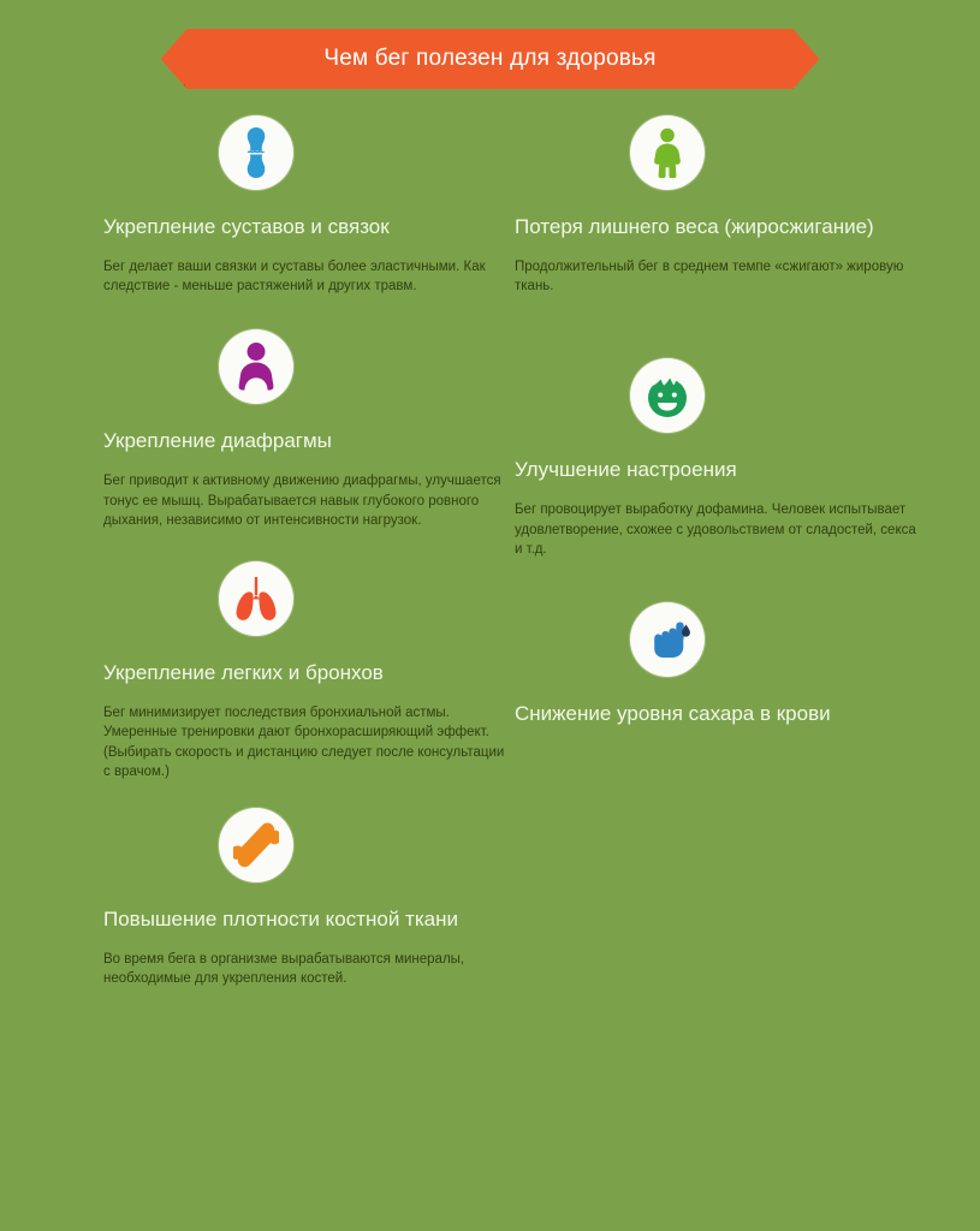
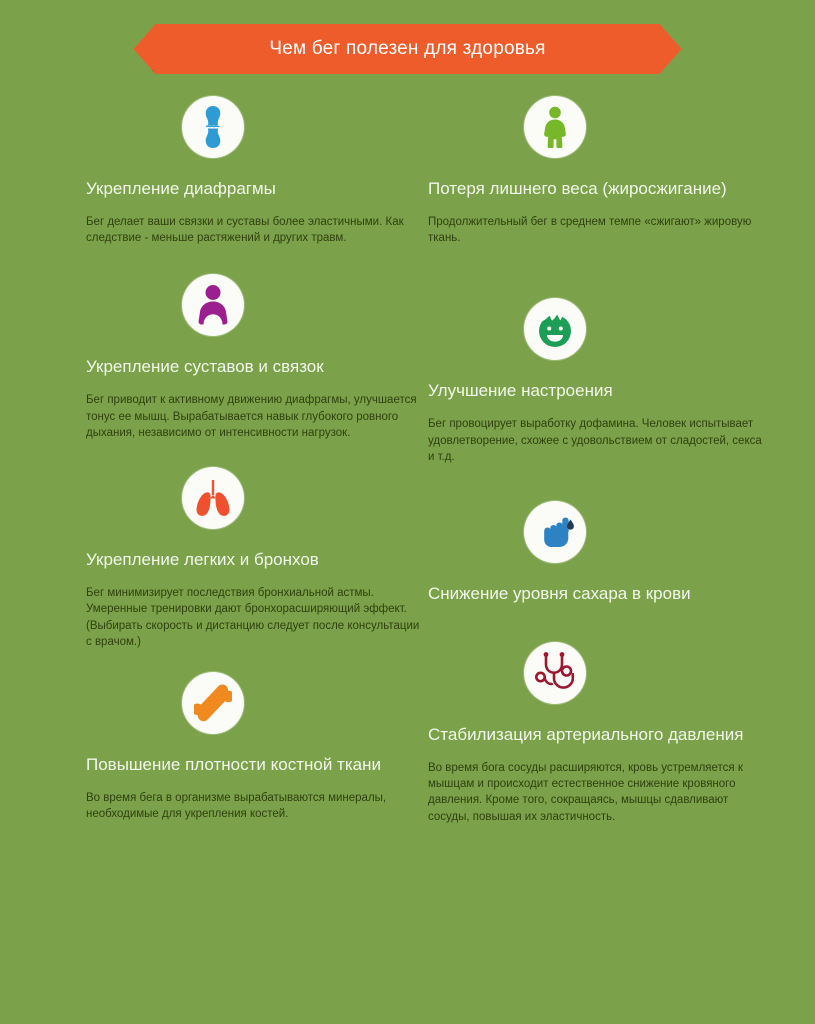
  Чем бег полезен для здоровья
- Укрепление суставов и связок
+ Укрепление диафрагмы
  Бег делает ваши связки и суставы более эластичными. Как следствие - меньше растяжений и других травм.
- Укрепление диафрагмы
+ Укрепление суставов и связок
  Бег приводит к активному движению диафрагмы, улучшается тонус ее мышц. Вырабатывается навык глубокого ровного дыхания, независимо от интенсивности нагрузок.
  Укрепление легких и бронхов
  Бег минимизирует последствия бронхиальной астмы. Умеренные тренировки дают бронхорасширяющий эффект. (Выбирать скорость и дистанцию следует после консультации с врачом.)
  Повышение плотности костной ткани
  Во время бега в организме вырабатываются минералы, необходимые для укрепления костей.
  Потеря лишнего веса (жиросжигание)
  Продолжительный бег в среднем темпе «сжигают» жировую ткань.
  Улучшение настроения
  Бег провоцирует выработку дофамина. Человек испытывает удовлетворение, схожее с удовольствием от сладостей, секса и т.д.
  Снижение уровня сахара в крови
+ Стабилизация артериального давления
+ Во время бога сосуды расширяются, кровь устремляется к мышцам и происходит естественное снижение кровяного давления. Кроме того, сокращаясь, мышцы сдавливают сосуды, повышая их эластичность.
